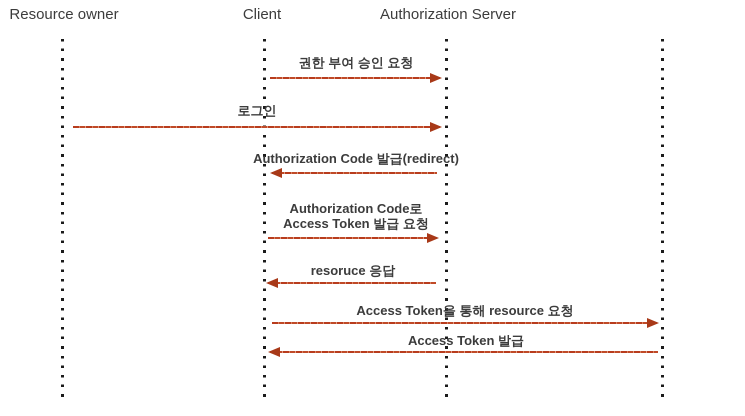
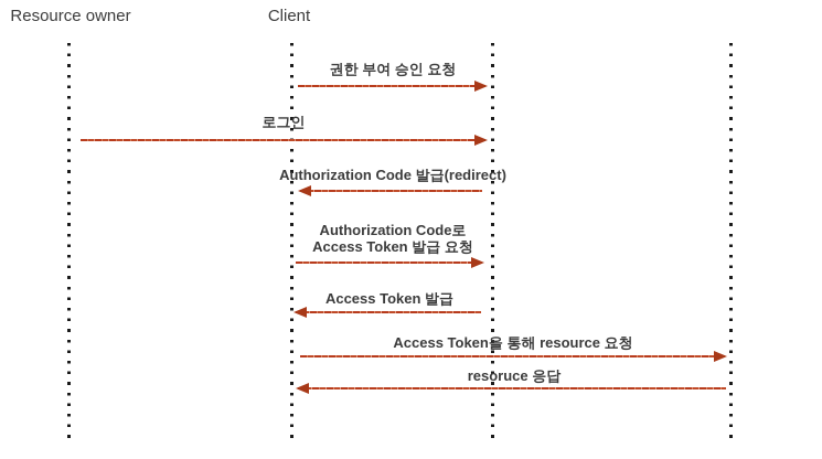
  Resource owner
  Client
- Authorization Server
  권한 부여 승인 요청
  로그인
  Authorization Code 발급(redirect)
  Authorization Code로
  Access Token 발급 요청
- resoruce 응답
+ Access Token 발급
  Access Token을 통해 resource 요청
- Access Token 발급
+ resoruce 응답
